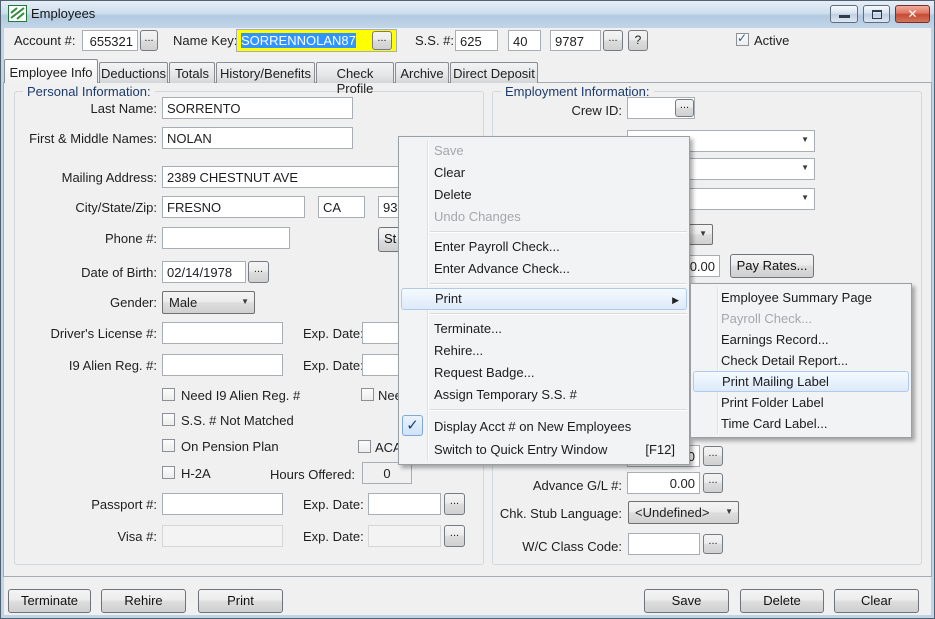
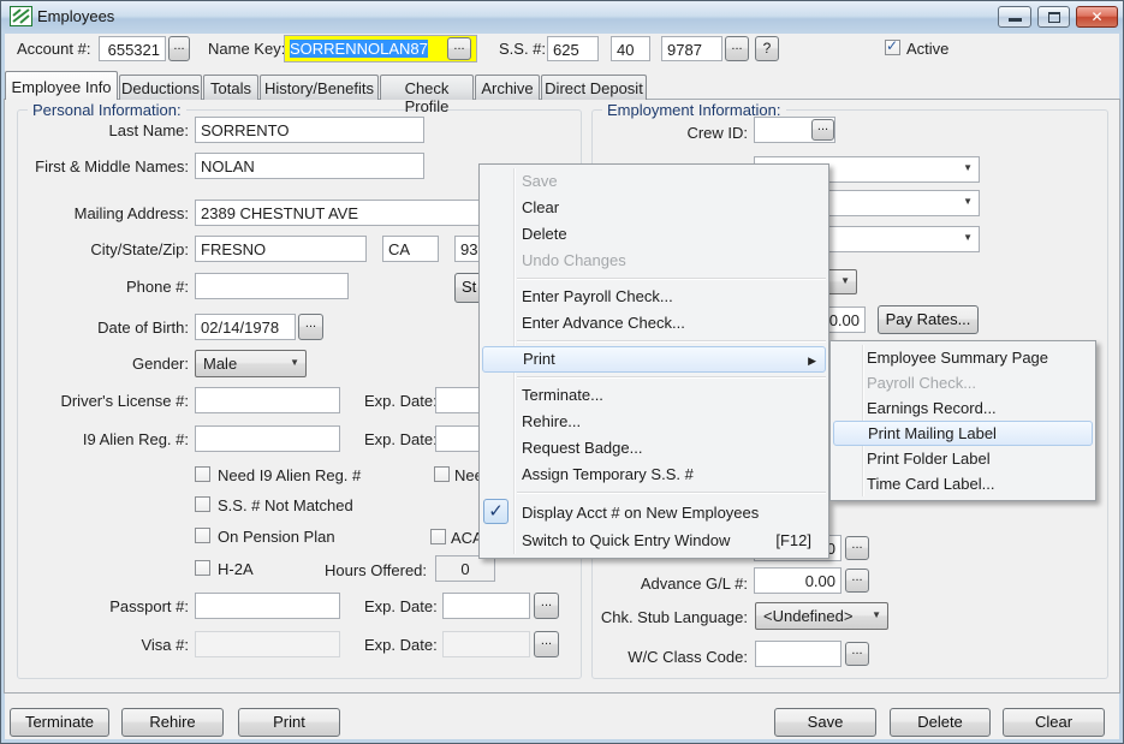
  Employees
  ✕
  Account #:
  655321
  ...
  Name Key
  SORRENNOLAN87
  ...
  S.S. #:
  625
  40
  9787
  ...
  ?
  ✓
  Active
  Employee Info
  Deductions
  Totals
  History/Benefits
  Check Profile
  Archive
  Direct Deposit
  Personal Information:
  Employment Information:
  Last Name:
  SORRENTO
  First & Middle Names:
  NOLAN
  Mailing Address:
  2389 CHESTNUT AVE
  City/State/Zip:
  FRESNO
  CA
  Phone #:
  St
  Date of Birth:
  02/14/1978
  ...
  Gender:
  Male
  ▼
  Driver's License #:
  Exp. Date
  I9 Alien Reg. #:
  Exp. Date
  Need I9 Alien Reg. #
  S.S. # Not Matched
  On Pension Plan
  H-2A
  Hours Offered:
  0
  Passport #:
  Exp. Date:
  ...
  Visa #:
  Exp. Date:
  ...
  Crew ID:
  ...
  ▼
  ▼
  ▼
  ▼
  0.00
  Pay Rates...
  0
  ...
  Advance G/L #:
  0.00
  ...
  Chk. Stub Language:
  <Undefined>
  ▼
  W/C Class Code:
  ...
  Terminate
  Rehire
  Print
  Save
  Delete
  Clear
  Save
  Clear
  Delete
  Undo Changes
  Enter Payroll Check...
  Enter Advance Check...
  Print
  ▶
  Terminate...
  Rehire...
  Request Badge...
  Assign Temporary S.S. #
  ✓
  Display Acct # on New Employees
  Switch to Quick Entry Window
  [F12]
  Employee Summary Page
  Payroll Check...
  Earnings Record...
- Check Detail Report...
  Print Mailing Label
  Print Folder Label
  Time Card Label...
